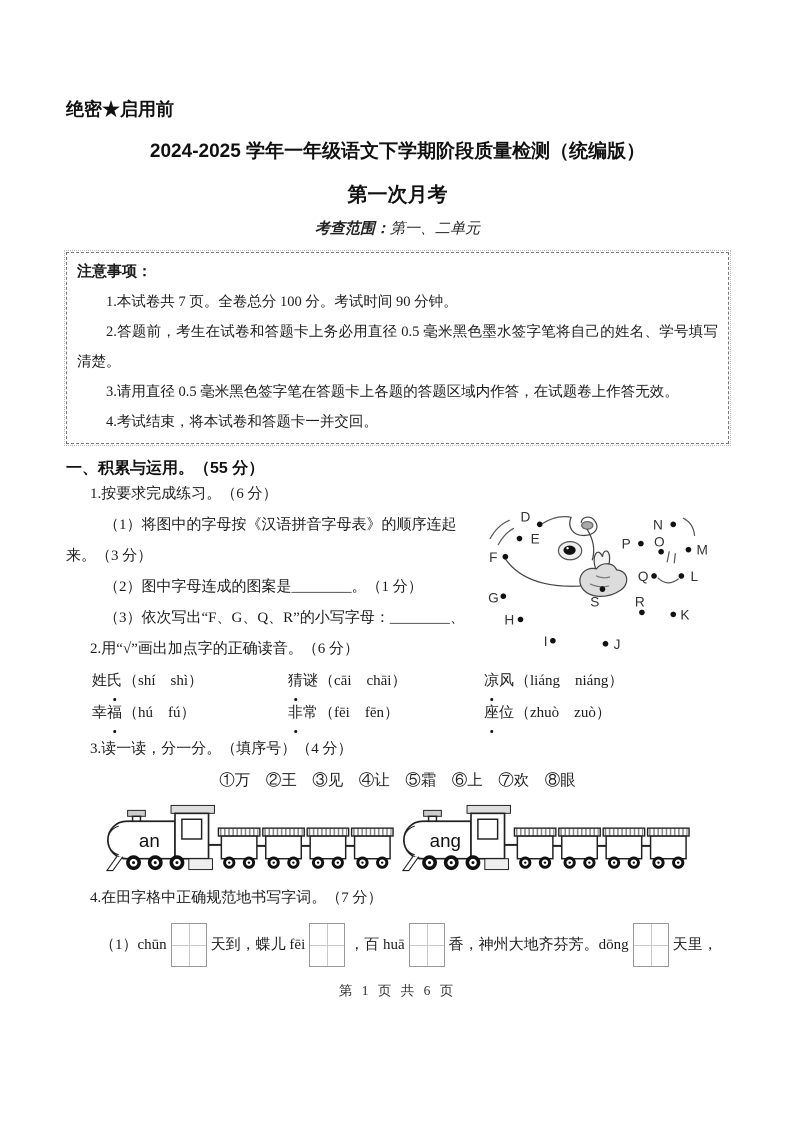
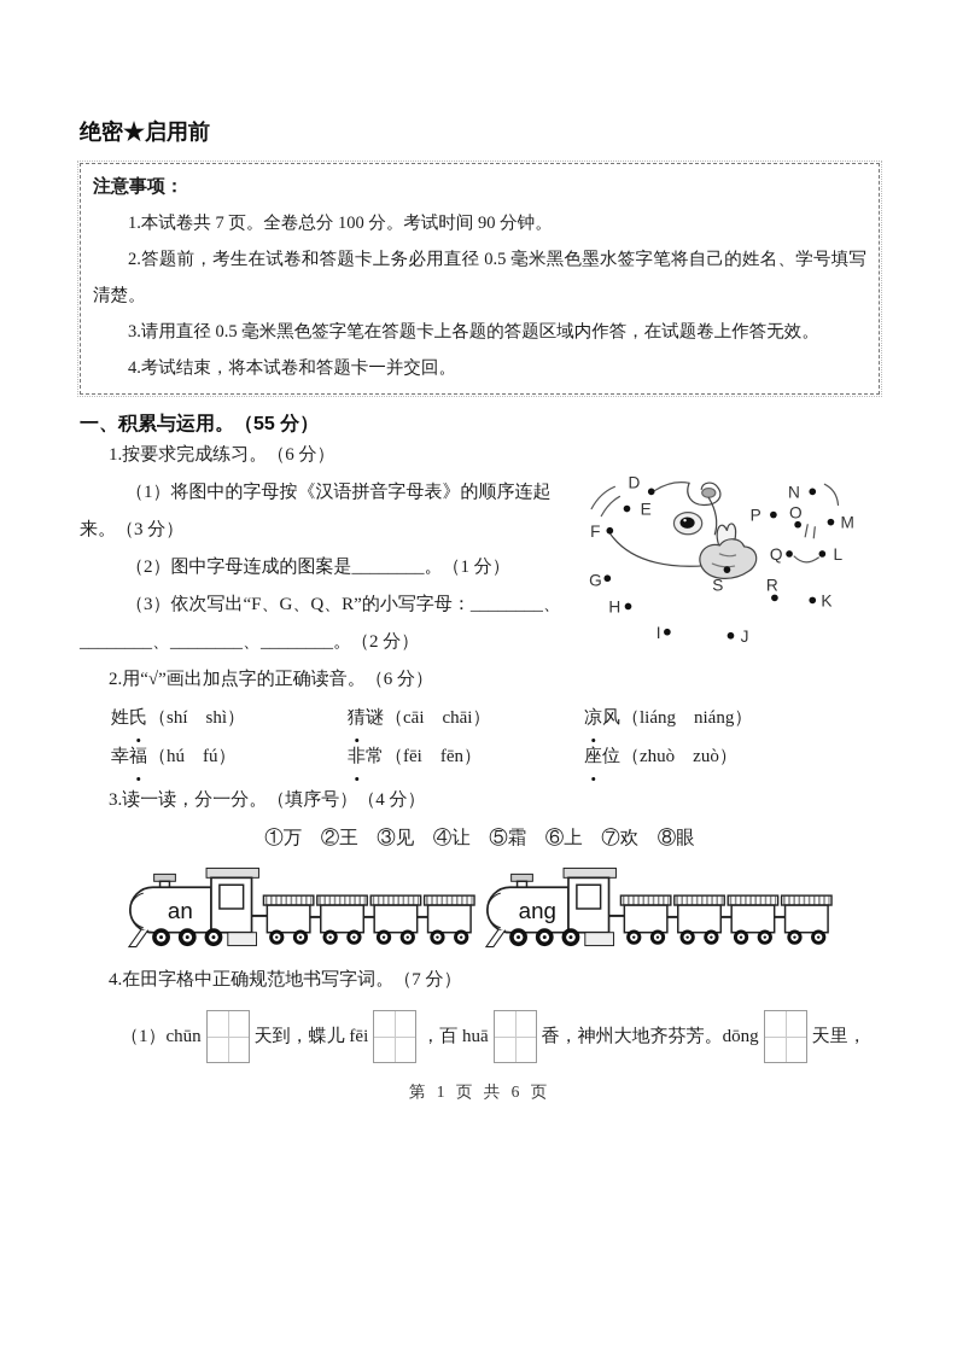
  绝密★启用前
- 2024-2025 学年一年级语文下学期阶段质量检测（统编版）
- 第一次月考
- 考查范围：第一、二单元
  注意事项：
  1.本试卷共 7 页。全卷总分 100 分。考试时间 90 分钟。
  2.答题前，考生在试卷和答题卡上务必用直径 0.5 毫米黑色墨水签字笔将自己的姓名、学号填写清楚。
  3.请用直径 0.5 毫米黑色签字笔在答题卡上各题的答题区域内作答，在试题卷上作答无效。
  4.考试结束，将本试卷和答题卡一并交回。
  一、积累与运用。（55 分）
  1.按要求完成练习。（6 分）
  （1）将图中的字母按《汉语拼音字母表》的顺序连起
  来。（3 分）
  （2）图中字母连成的图案是________。（1 分）
  （3）依次写出“F、G、Q、R”的小写字母：________、
+ ________、________、________。（2 分）
  D
  E
  F
  G
  H
  I
  J
  K
  L
  M
  N
  O
  P
  Q
  R
  S
  2.用“√”画出加点字的正确读音。（6 分）
  姓氏（shí shì）
  猜谜（cāi chāi）
  凉风（liáng niáng）
  幸福（hú fú）
  非常（fēi fēn）
  座位（zhuò zuò）
  3.读一读，分一分。（填序号）（4 分）
  ①万 ②王 ③见 ④让 ⑤霜 ⑥上 ⑦欢 ⑧眼
  an
  ang
  4.在田字格中正确规范地书写字词。（7 分）
  （1）chūn
  天到，蝶儿 fēi
  ，百 huā
  香，神州大地齐芬芳。dōng
  天里，
  第 1 页 共 6 页
